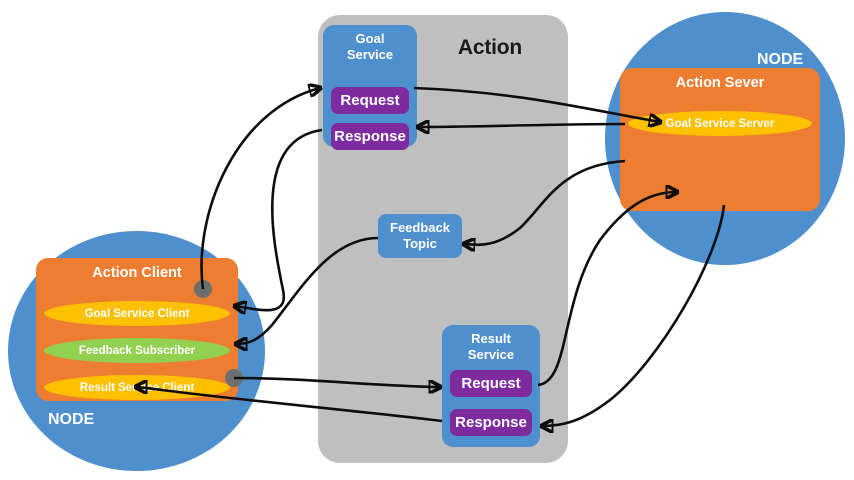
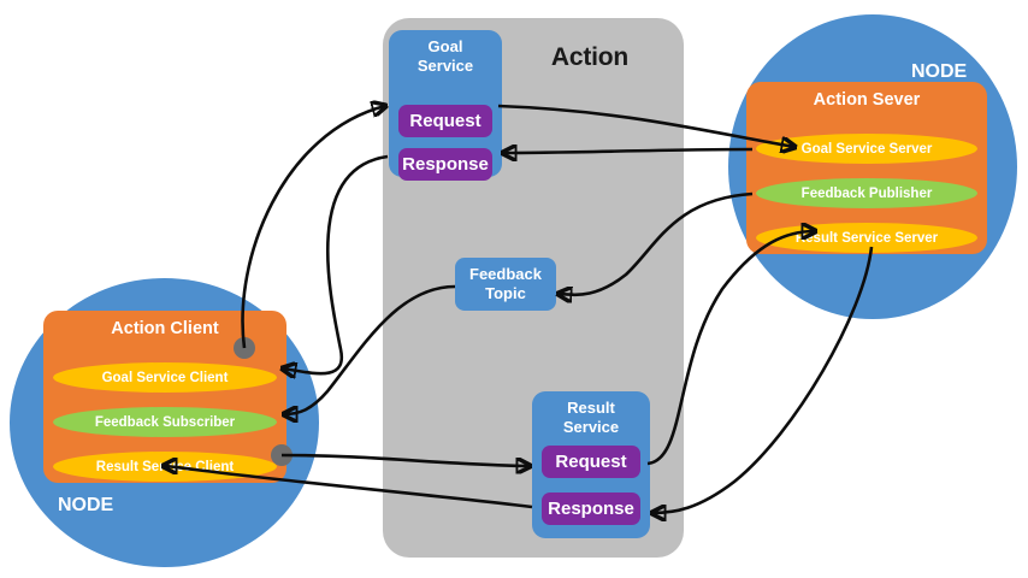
  Action
  NODE
  NODE
  Action Sever
  Goal Service Server
+ Feedback Publisher
+ Result Service Server
  Action Client
  Goal Service Client
  Feedback Subscriber
  Result Sere Client
  Goal
  Service
  Request
  Response
  Result
  Service
  Request
  Response
  Feedback
  Topic
